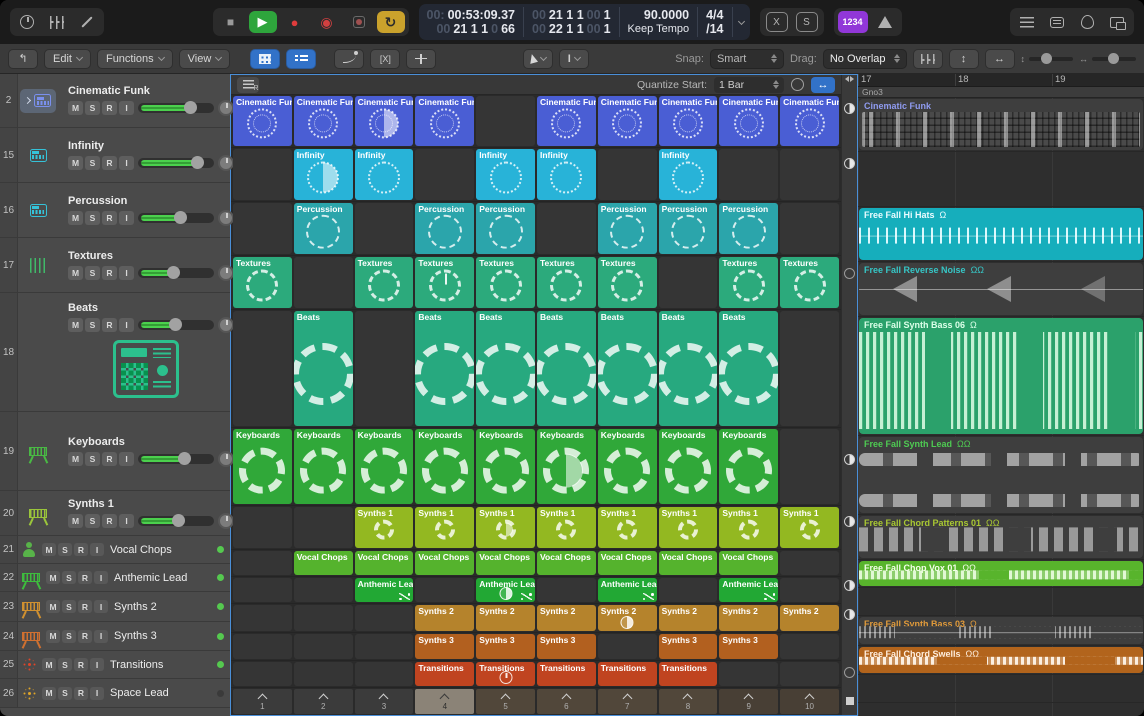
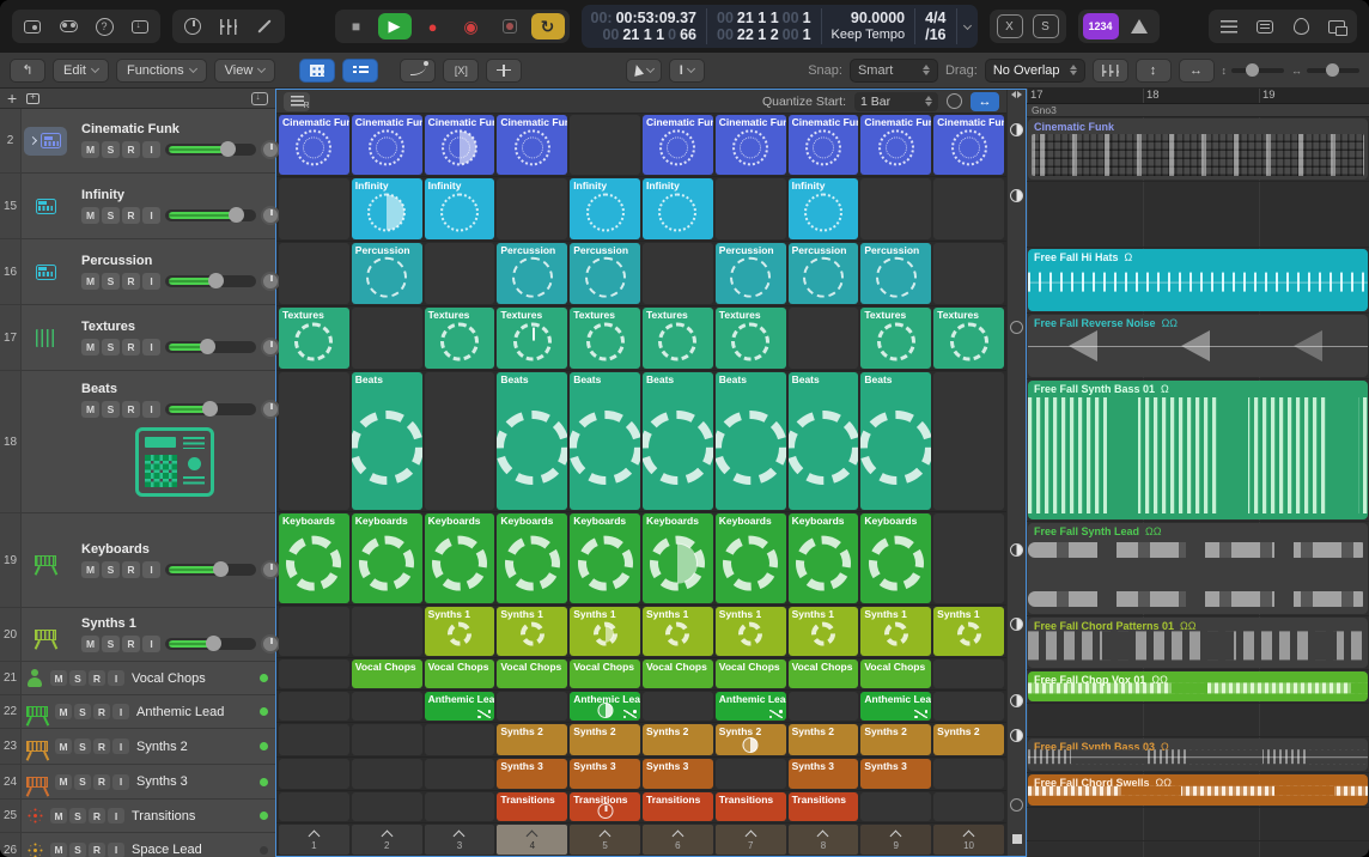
+ ?
  ■
  ▶
  ●
  ◉
  ↻
  00:
  00:53:09.37
  00
  21 1 1
  0
  66
  00
  21 1 1
  00
  1
  00
- 22 1 1
+ 22 1 2
  00
  1
  90.0000
  Keep Tempo
  4/4
- /14
+ /16
  X
  S
  1234
  ↰
  Edit
  Functions
  View
  [X]
  I
  Snap:
  Smart
  Drag:
  No Overlap
  ↕
  ↔
  ↕
  ↔
+ +
  2
  Cinematic Funk
  M
  S
  R
  I
  15
  Infinity
  M
  S
  R
  I
  16
  Percussion
  M
  S
  R
  I
  17
  Textures
  M
  S
  R
  I
  18
  Beats
  M
  S
  R
  I
  19
  Keyboards
  M
  S
  R
  I
  20
  Synths 1
  M
  S
  R
  I
  21
  M
  S
  R
  I
  Vocal Chops
  22
  M
  S
  R
  I
  Anthemic Lead
  23
  M
  S
  R
  I
  Synths 2
  24
  M
  S
  R
  I
  Synths 3
  25
  M
  S
  R
  I
  Transitions
  26
  M
  S
  R
  I
  Space Lead
  Quantize Start:
  1 Bar
  ↔
  Cinematic Fu
  Cinematic Fu
  Cinematic Fu
  Cinematic Fu
  Cinematic Fu
  Cinematic Fu
  Cinematic Fu
  Cinematic Fu
  Cinematic Fu
  Infinity
  Infinity
  Infinity
  Infinity
  Infinity
  Percussion
  Percussion
  Percussion
  Percussion
  Percussion
  Percussion
  Textures
  Textures
  Textures
  Textures
  Textures
  Textures
  Textures
  Textures
  Beats
  Beats
  Beats
  Beats
  Beats
  Beats
  Beats
  Keyboards
  Keyboards
  Keyboards
  Keyboards
  Keyboards
  Keyboards
  Keyboards
  Keyboards
  Keyboards
  Synths 1
  Synths 1
  Synths 1
  Synths 1
  Synths 1
  Synths 1
  Synths 1
  Synths 1
  Vocal Chops
  Vocal Chops
  Vocal Chops
  Vocal Chops
  Vocal Chops
  Vocal Chops
  Vocal Chops
  Vocal Chops
  Anthemic Lea
  Anthemic Lea
  Anthemic Lea
  Anthemic Lea
  Synths 2
  Synths 2
  Synths 2
  Synths 2
  Synths 2
  Synths 2
  Synths 2
  Synths 3
  Synths 3
  Synths 3
  Synths 3
  Synths 3
  Transitions
  Transitions
  Transitions
  Transitions
  Transitions
  1
  2
  3
  4
  5
  6
  7
  8
  9
  10
  17
  18
  19
  Gno3
  Cinematic Funk
  Free Fall Hi Hats
  Ω
  Free Fall Reverse Noise
  ΩΩ
- Free Fall Synth Bass 06
+ Free Fall Synth Bass 01
  Ω
  Free Fall Synth Lead
  ΩΩ
  Free Fall Chord Patterns 01
  ΩΩ
  Free Fall Chop Vox 01
  ΩΩ
  Free Fall Synth Bass 03
  Ω
  Free Fall Chord Swells
  ΩΩ
